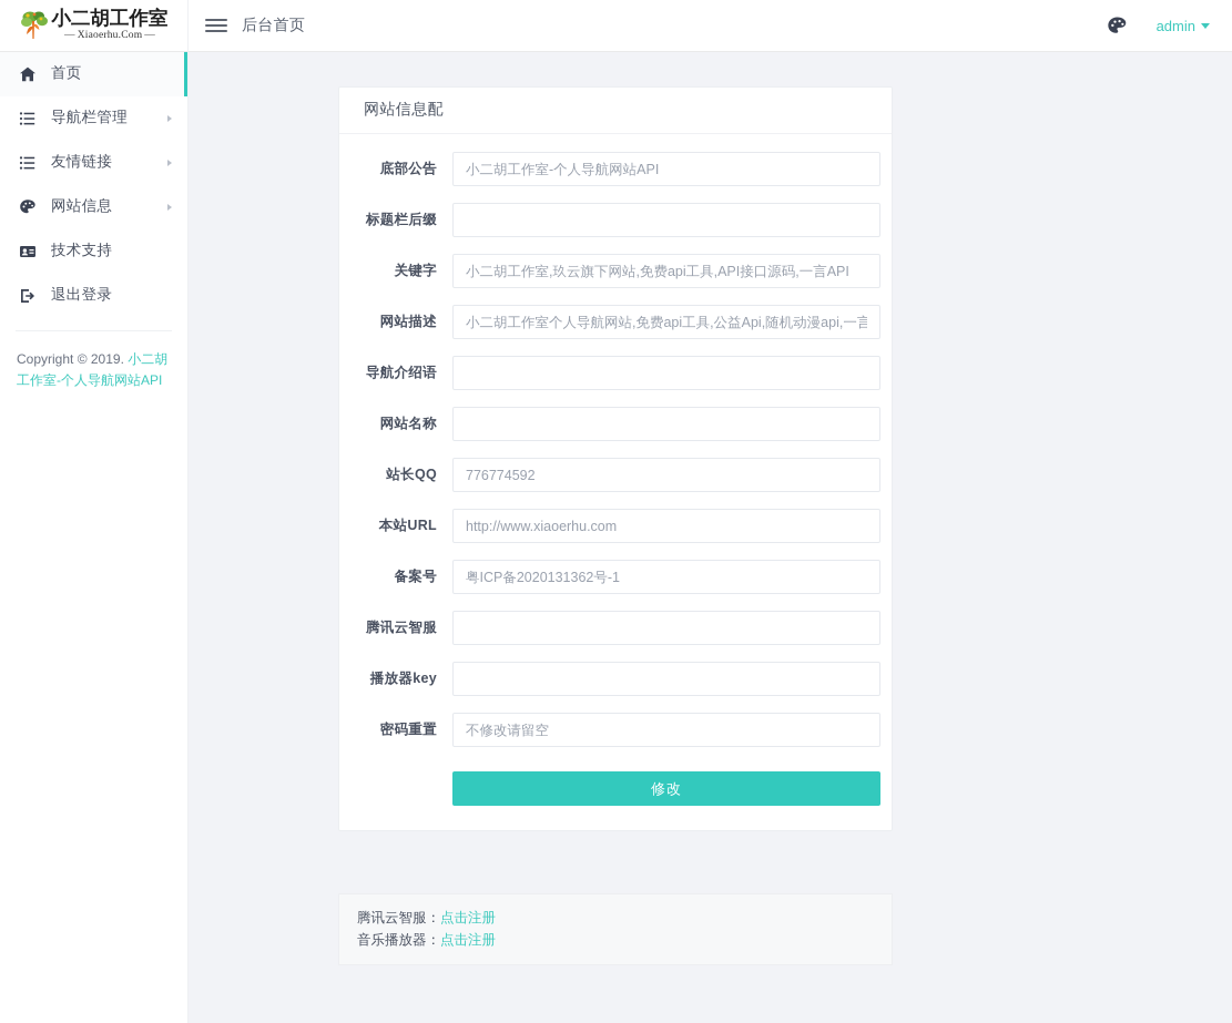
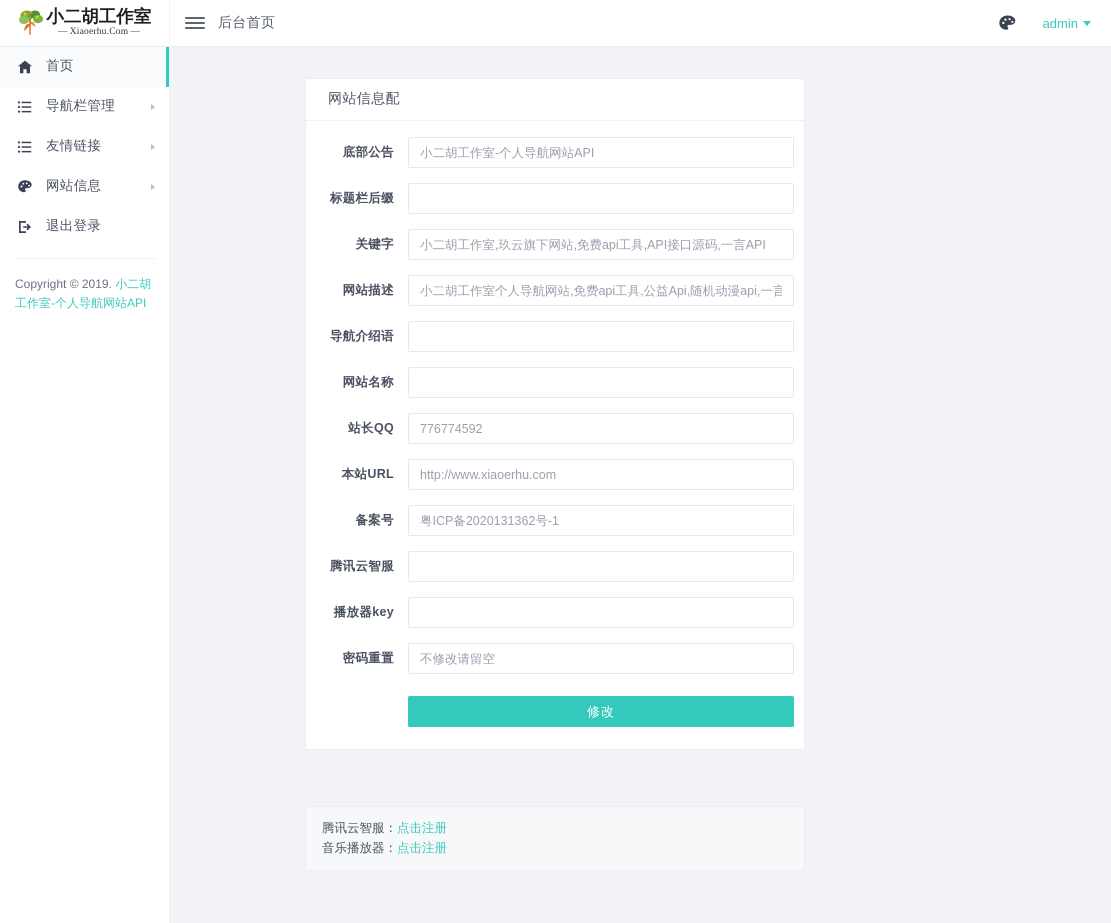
  小二胡工作室
  Xiaoerhu.Com
  后台首页
  admin
  首页
  导航栏管理
  友情链接
  网站信息
- 技术支持
  退出登录
  Copyright © 2019. 小二胡工作室-个人导航网站API
  网站信息配
  底部公告
  小二胡工作室-个人导航网站API
  标题栏后缀
  关键字
  小二胡工作室,玖云旗下网站,免费api工具,API接口源码,一言API
  网站描述
  小二胡工作室个人导航网站,免费api工具,公益Api,随机动漫api,一言
  导航介绍语
  网站名称
  站长QQ
  776774592
  本站URL
  http://www.xiaoerhu.com
  备案号
  粤ICP备2020131362号-1
  腾讯云智服
  播放器key
  密码重置
  不修改请留空
  修改
  腾讯云智服：点击注册
  音乐播放器：点击注册
